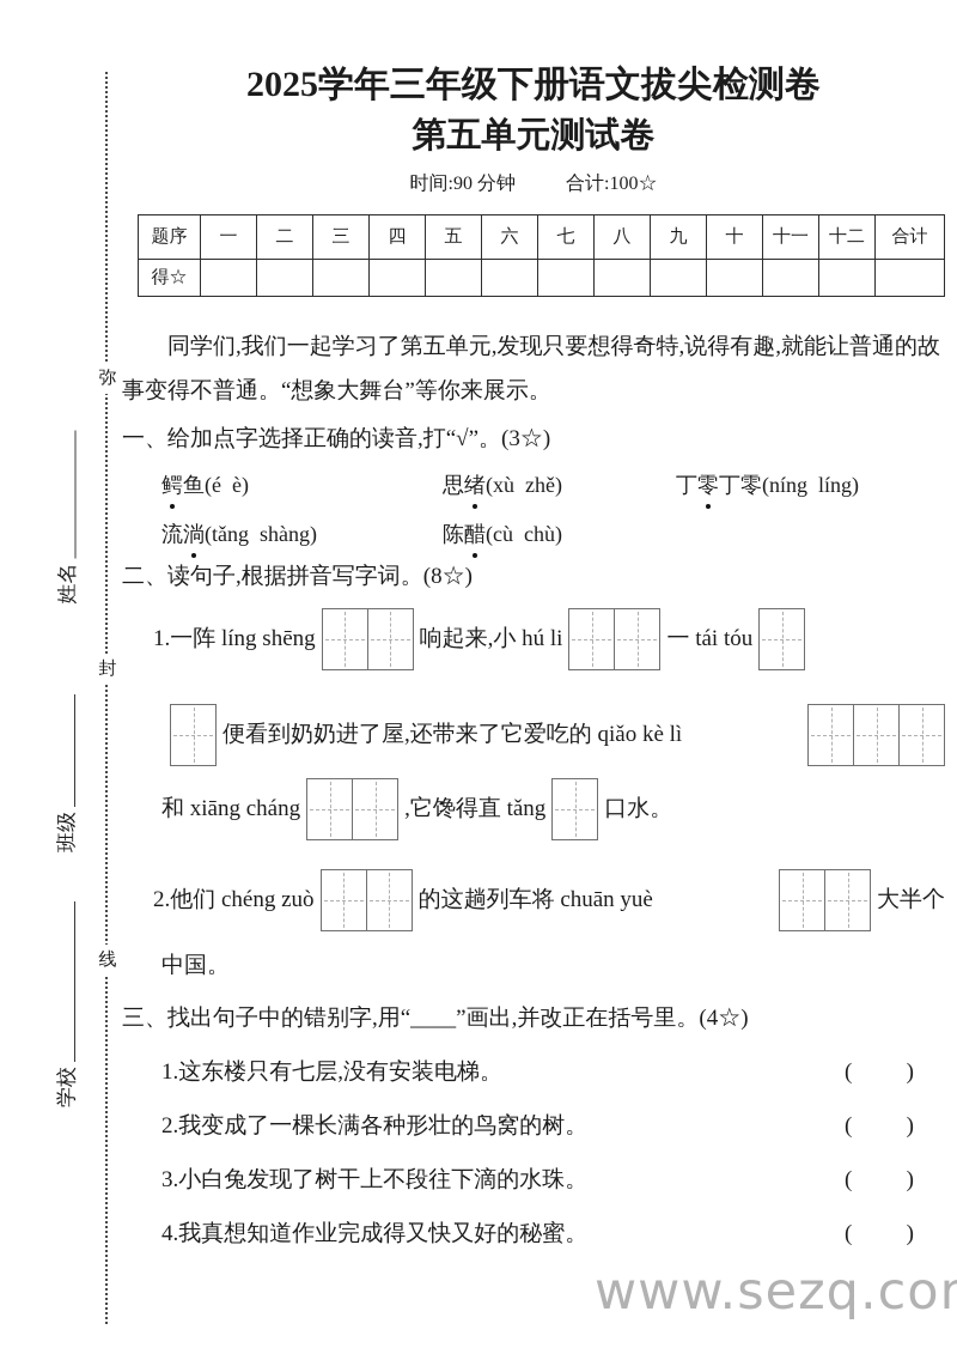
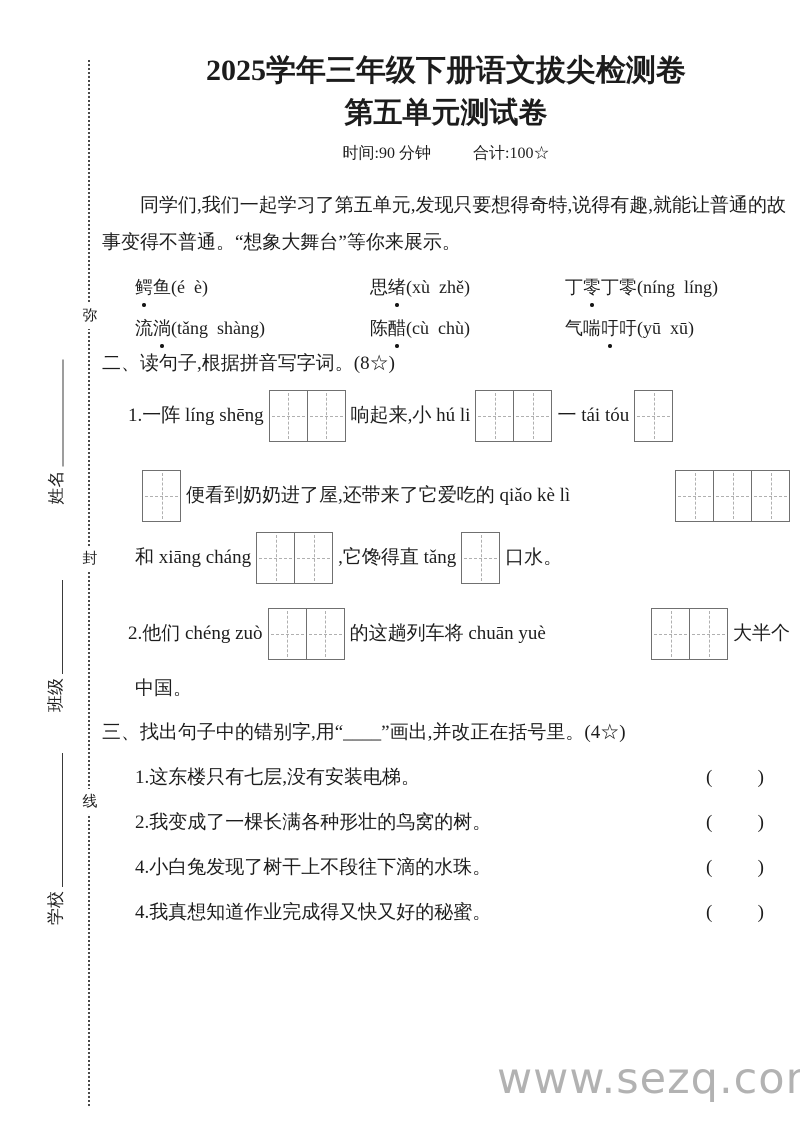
  弥
  封
  线
  2025学年三年级下册语文拔尖检测卷
  第五单元测试卷
  时间:90 分钟
  合计:100☆
- 题序	一	二	三	四	五	六	七	八	九	十	十一	十二	合计
- 得☆
  同学们,我们一起学习了第五单元,发现只要想得奇特,说得有趣,就能让普通的故事变得不普通。“想象大舞台”等你来展示。
- 一、给加点字选择正确的读音,打“√”。(3☆)
  鳄鱼(é è)
  思绪(xù zhě)
  丁零丁零(níng líng)
  流淌(tǎng shàng)
  陈醋(cù chù)
+ 气喘吁吁(yū xū)
  二、读句子,根据拼音写字词。(8☆)
  1.一阵 líng shēng
  响起来,小 hú li
  一 tái tóu
  便看到奶奶进了屋,还带来了它爱吃的 qiǎo kè lì
  和 xiāng cháng
  ,它馋得直 tǎng
  口水。
  2.他们 chéng zuò
  的这趟列车将 chuān yuè
  大半个
  中国。
  三、找出句子中的错别字,用“____”画出,并改正在括号里。(4☆)
  1.这东楼只有七层,没有安装电梯。
  (
  )
  2.我变成了一棵长满各种形壮的鸟窝的树。
  (
  )
- 3.小白兔发现了树干上不段往下滴的水珠。
+ 4.小白兔发现了树干上不段往下滴的水珠。
  (
  )
  4.我真想知道作业完成得又快又好的秘蜜。
  (
  )
  www.sezq.co
